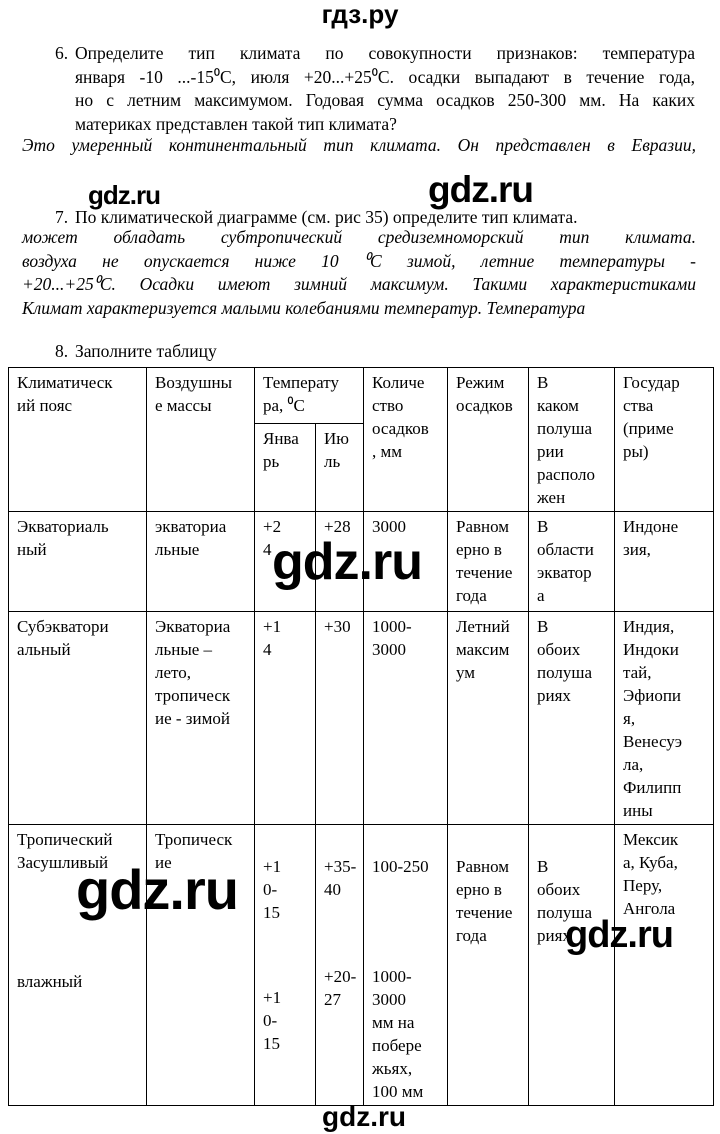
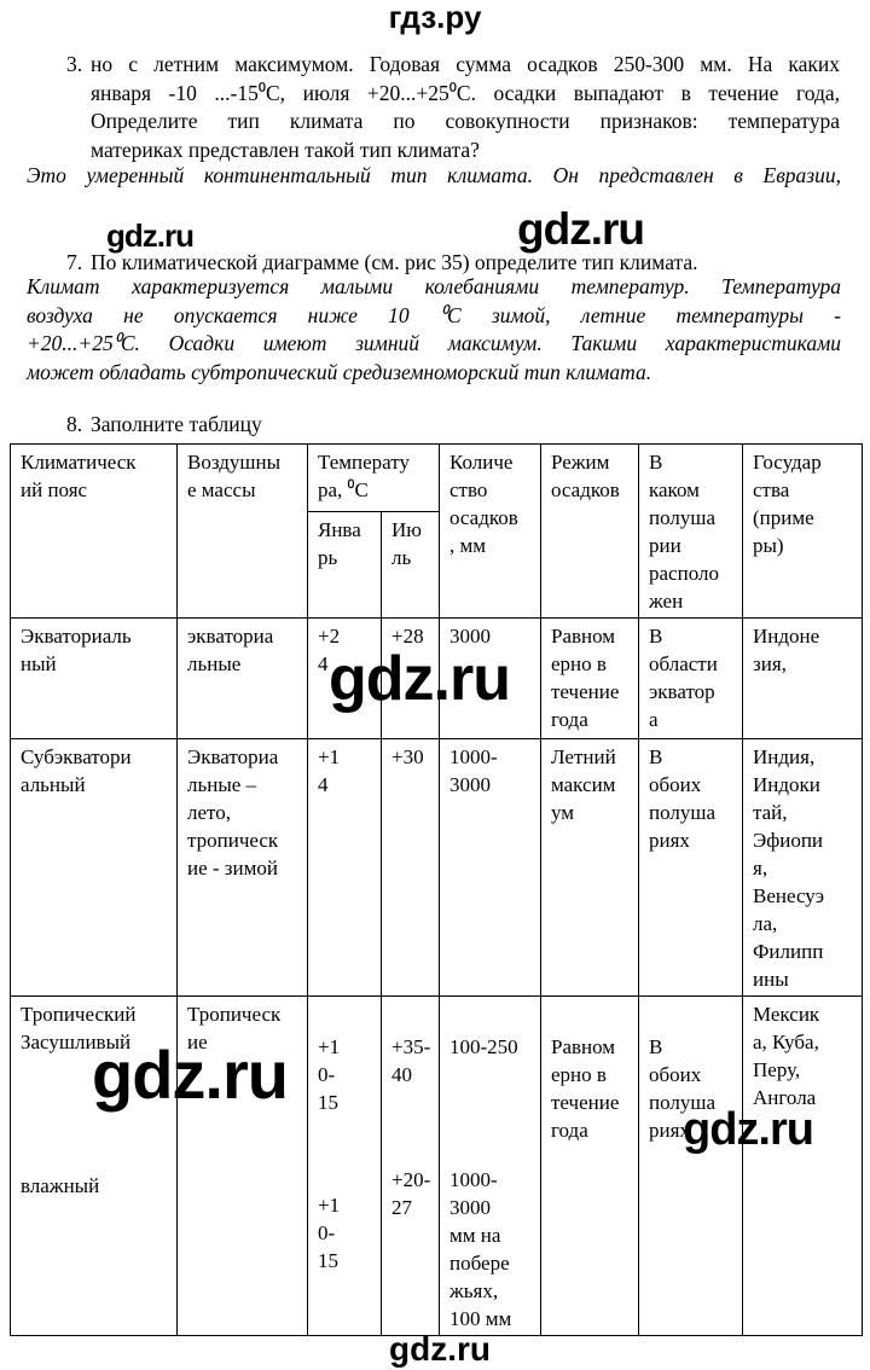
  гдз.ру
- 6.
+ 3.
- Определите тип климата по совокупности признаков: температура
+ но с летним максимумом. Годовая сумма осадков 250-300 мм. На каких
  января -10 ...-15⁰С, июля +20...+25⁰С. осадки выпадают в течение года,
- но с летним максимумом. Годовая сумма осадков 250-300 мм. На каких
+ Определите тип климата по совокупности признаков: температура
  материках представлен такой тип климата?
  Это умеренный континентальный тип климата. Он представлен в Евразии,
  gdz.ru
  gdz.ru
  7.
  По климатической диаграмме (см. рис 35) определите тип климата.
- может обладать субтропический средиземноморский тип климата.
+ Климат характеризуется малыми колебаниями температур. Температура
  воздуха не опускается ниже 10 ⁰С зимой, летние температуры -
  +20...+25⁰С. Осадки имеют зимний максимум. Такими характеристиками
- Климат характеризуется малыми колебаниями температур. Температура
+ может обладать субтропический средиземноморский тип климата.
  8.
  Заполните таблицу
  Климатическ ий пояс	Воздушны е массы	Температу ра, ⁰С	Количе ство осадков , мм	Режим осадков	В каком полуша рии располо жен	Государ ства (приме ры)
  Янва рь	Ию ль
  Экваториаль ный	экваториа льные	+2 4	+28	3000	Равном ерно в течение года	В области экватор а	Индоне зия,
  Субэкватори альный	Экваториа льные – лето, тропическ ие - зимой	+1 4	+30	1000- 3000	Летний максим ум	В обоих полуша риях	Индия, Индоки тай, Эфиопи я, Венесуэ ла, Филипп ины
  Тропический Засушливыйвлажный	Тропическ ие	+1 0- 15+1 0- 15	+35- 40+20- 27	100-2501000- 3000 мм на побере жьях, 100 мм	Равном ерно в течение года	В обоих полуша риях	Мексик а, Куба, Перу, Ангола
  gdz.ru
  gdz.ru
  gdz.ru
  gdz.ru
